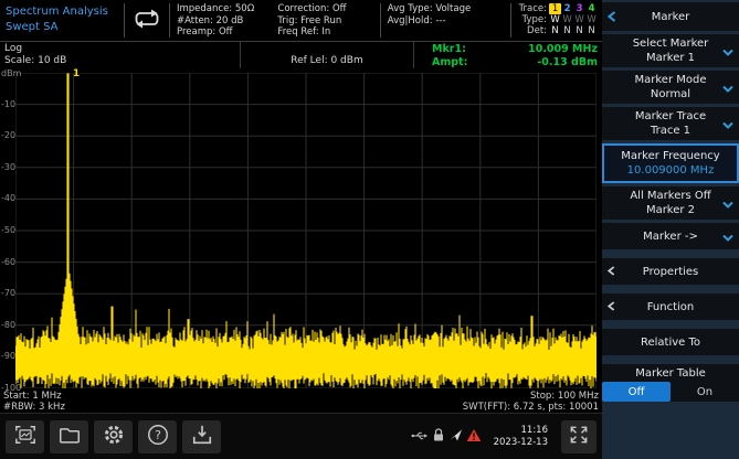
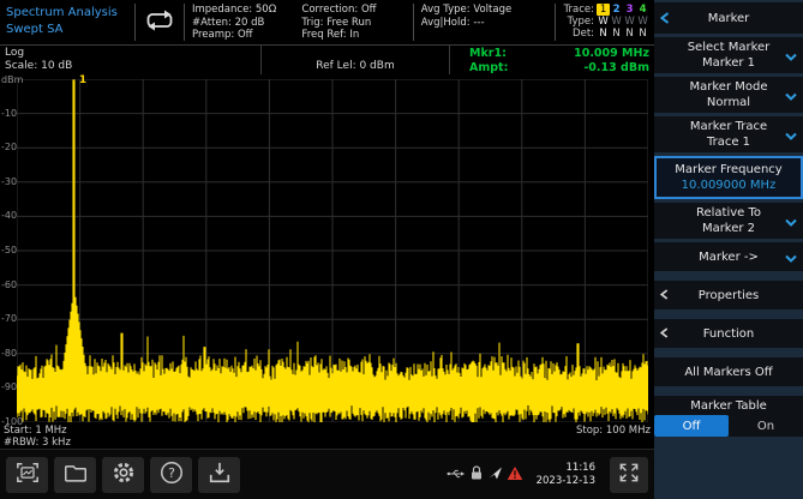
  Spectrum Analysis
  Swept SA
  Impedance: 50Ω
  #Atten: 20 dB
  Preamp: Off
  Correction: Off
  Trig: Free Run
  Freq Ref: In
  Avg Type: Voltage
  Avg|Hold: ---
  Trace:
  1
  2
  3
  4
  Type:
  W
  W
  W
  W
  Det:
  N
  N
  N
  N
  Log
  Scale: 10 dB
  Ref Lel: 0 dBm
  Mkr1:
  10.009 MHz
  Ampt:
  -0.13 dBm
  1
  dBm
  -10
  -20
  -30
  -40
  -50
  -60
  -70
  -80
  -90
  -100
  Start: 1 MHz
  Stop: 100 MHz
  #RBW: 3 kHz
- SWT(FFT): 6.72 s, pts: 10001
  ?
  11:16
  2023-12-13
  Marker
  Select Marker
  Marker 1
  Marker Mode
  Normal
  Marker Trace
  Trace 1
  Marker Frequency
  10.009000 MHz
- All Markers Off
+ Relative To
  Marker 2
  Marker ->
  Properties
  Function
- Relative To
+ All Markers Off
  Marker Table
  Off
  On
